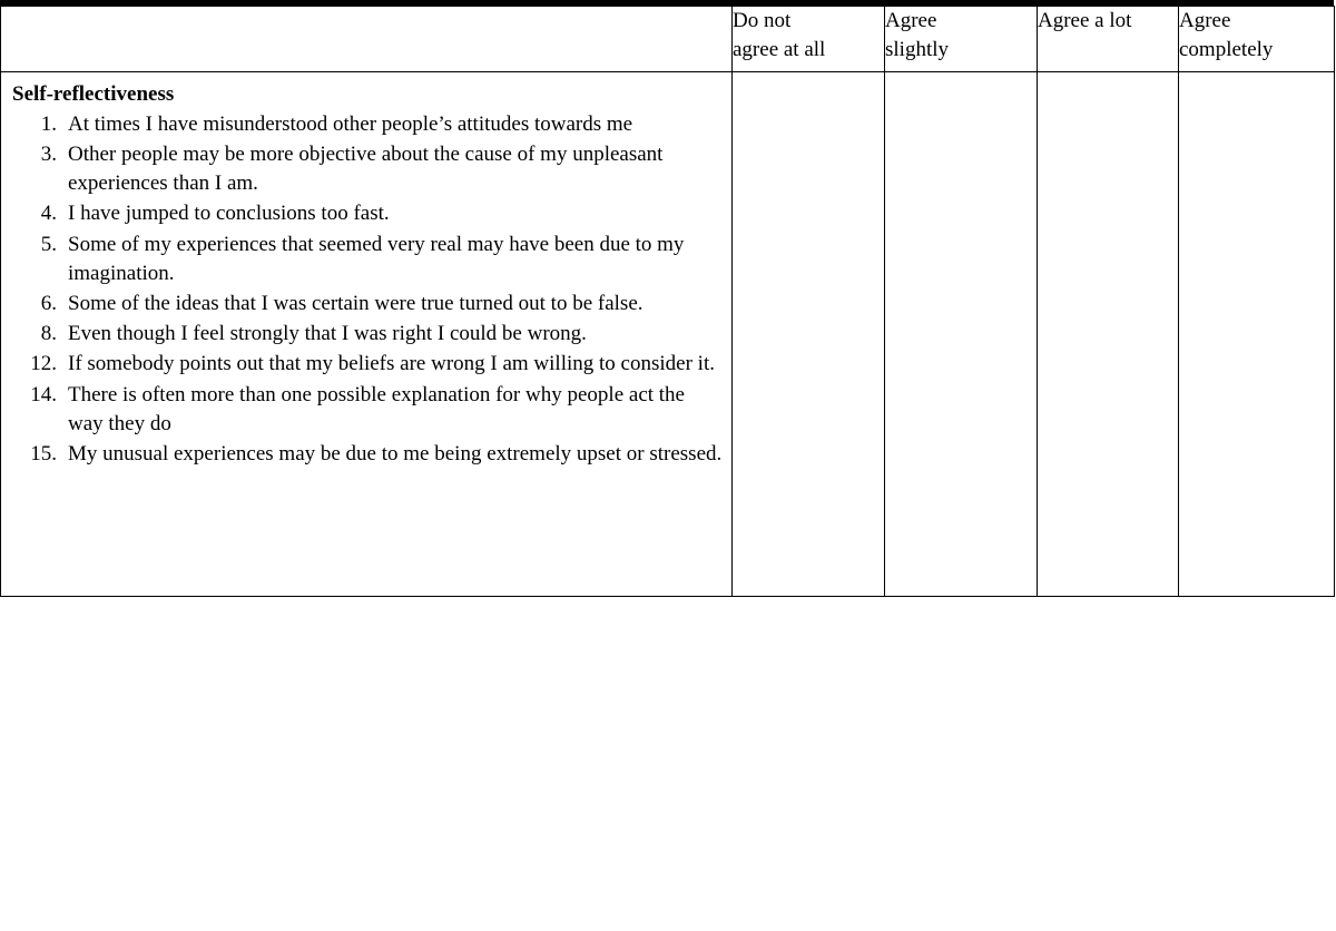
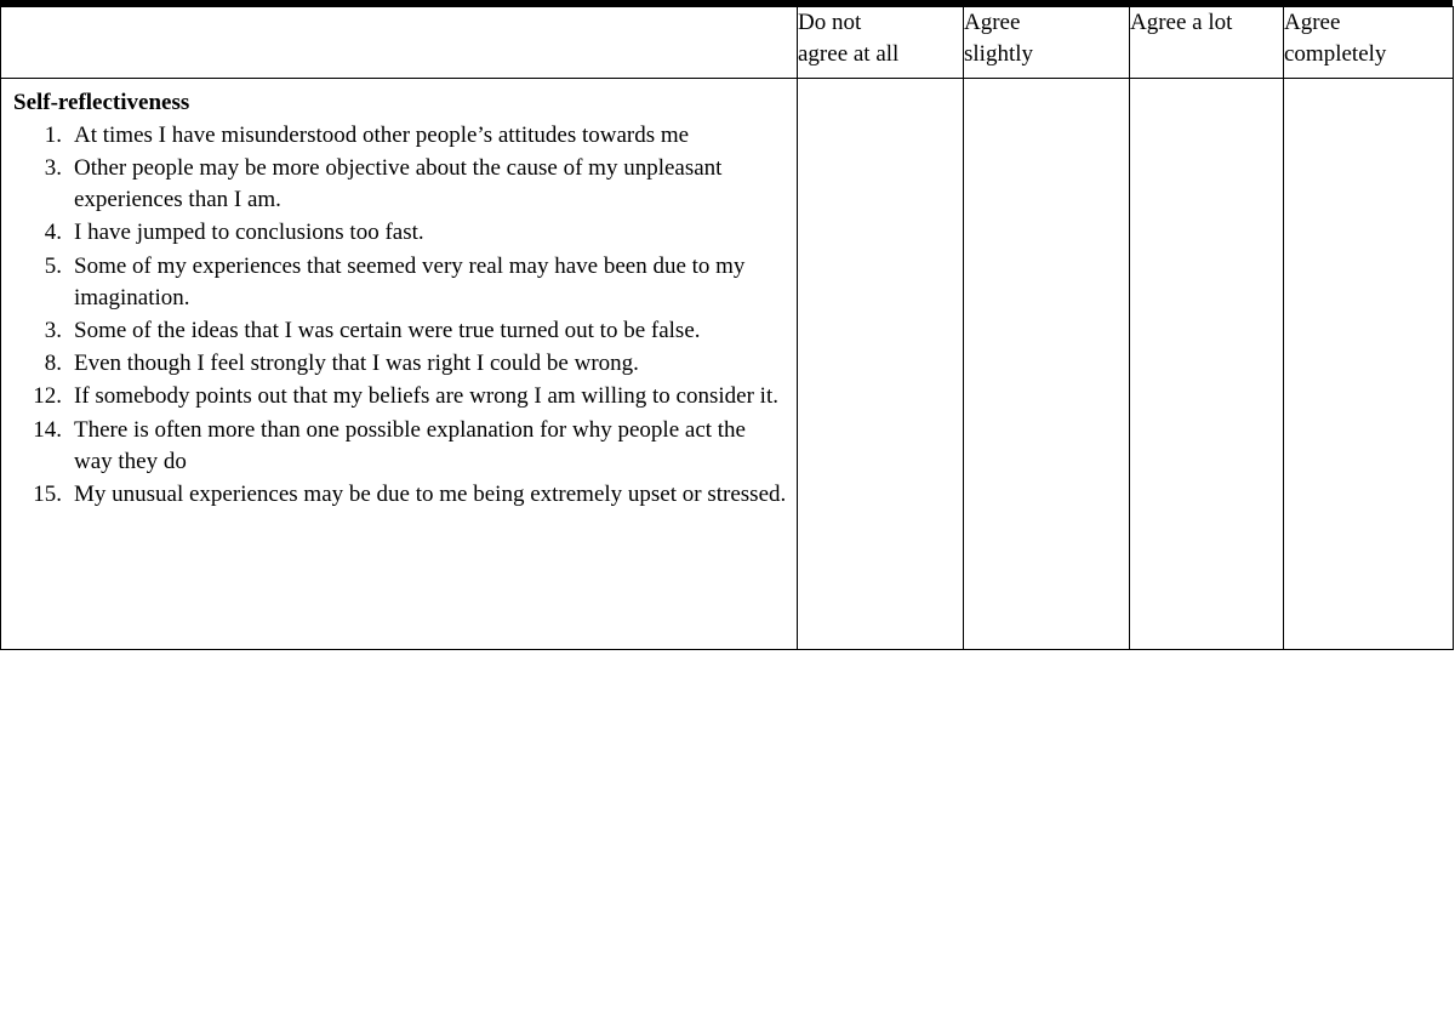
  	Do not agree at all	Agree slightly	Agree a lot	Agree completely
- Self-reflectiveness 1. At times I have misunderstood other people’s attitudes towards me 3. Other people may be more objective about the cause of my unpleasant experiences than I am. 4. I have jumped to conclusions too fast. 5. Some of my experiences that seemed very real may have been due to my imagination. 6. Some of the ideas that I was certain were true turned out to be false. 8. Even though I feel strongly that I was right I could be wrong. 12. If somebody points out that my beliefs are wrong I am willing to consider it. 14. There is often more than one possible explanation for why people act the way they do 15. My unusual experiences may be due to me being extremely upset or stressed.
+ Self-reflectiveness 1. At times I have misunderstood other people’s attitudes towards me 3. Other people may be more objective about the cause of my unpleasant experiences than I am. 4. I have jumped to conclusions too fast. 5. Some of my experiences that seemed very real may have been due to my imagination. 3. Some of the ideas that I was certain were true turned out to be false. 8. Even though I feel strongly that I was right I could be wrong. 12. If somebody points out that my beliefs are wrong I am willing to consider it. 14. There is often more than one possible explanation for why people act the way they do 15. My unusual experiences may be due to me being extremely upset or stressed.
